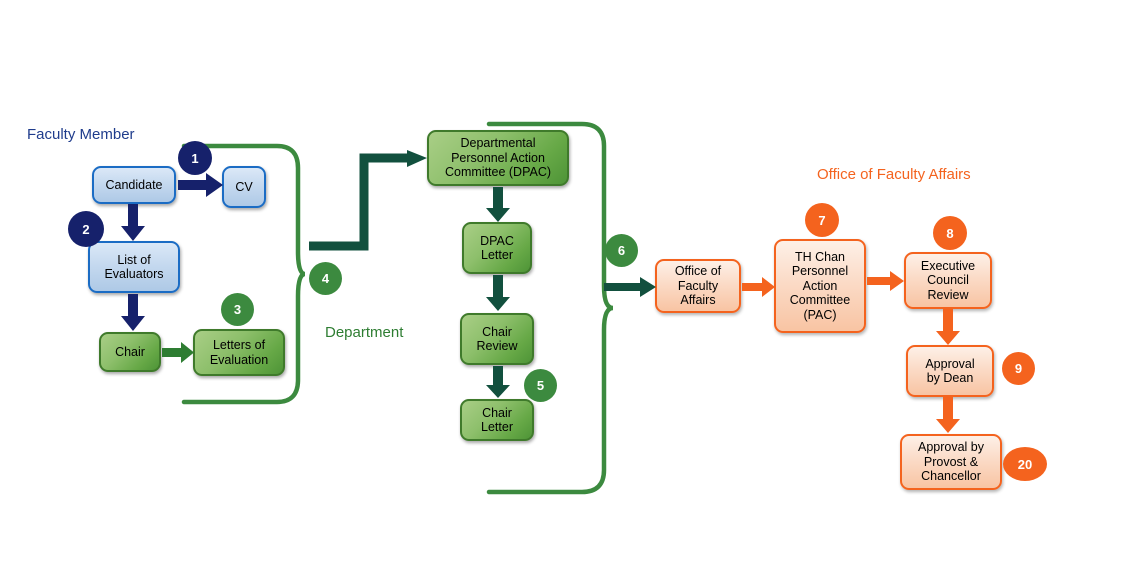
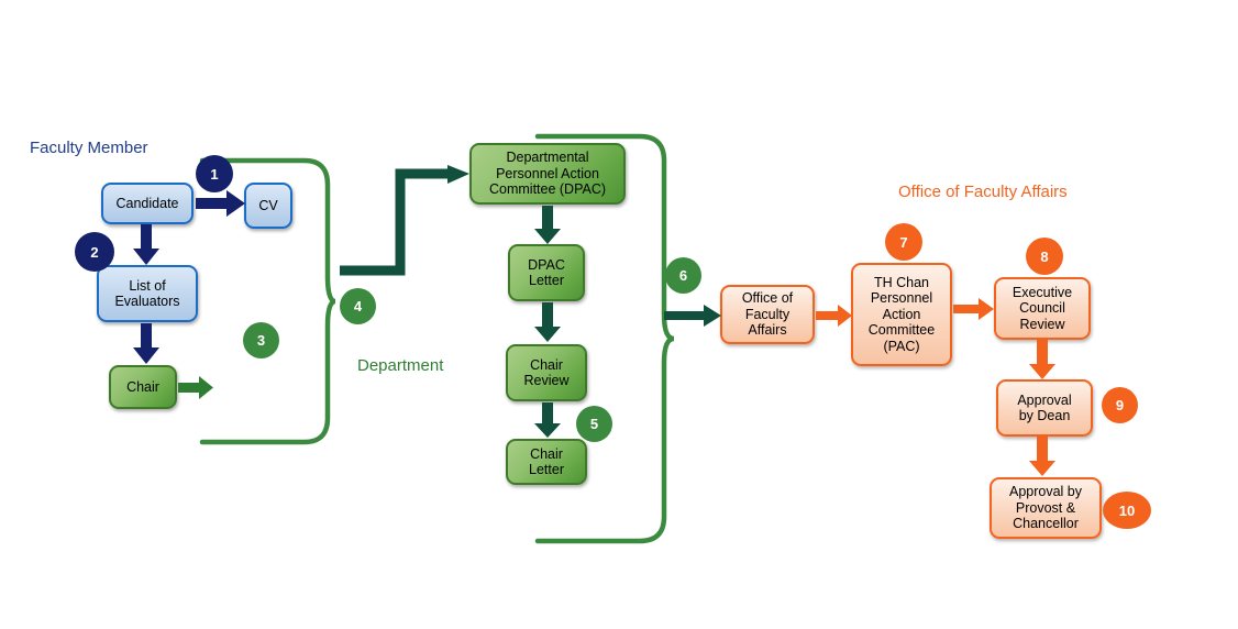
  Faculty Member
  Department
  Office of Faculty Affairs
  Candidate
  CV
  List of
  Evaluators
  Chair
- Letters of
- Evaluation
  Departmental
  Personnel Action
  Committee (DPAC)
  DPAC
  Letter
  Chair
  Review
  Chair
  Letter
  Office of
  Faculty
  Affairs
  TH Chan
  Personnel
  Action
  Committee
  (PAC)
  Executive
  Council
  Review
  Approval
  by Dean
  Approval by
  Provost &
  Chancellor
  1
  2
  3
  4
  5
  6
  7
  8
  9
- 20
+ 10
